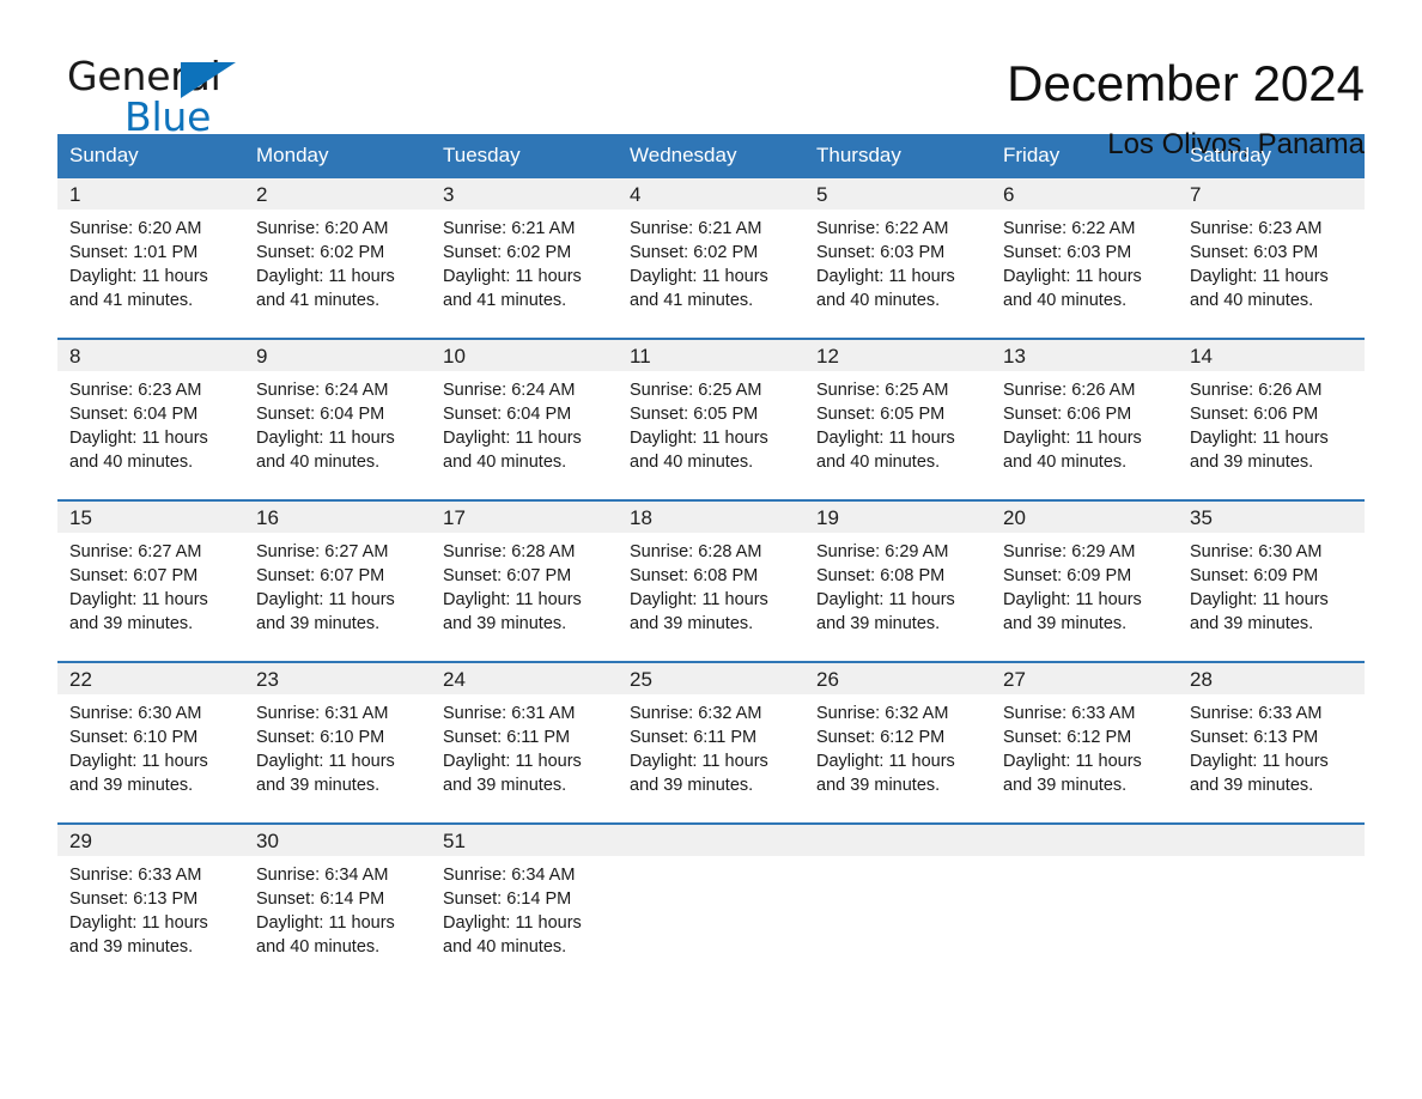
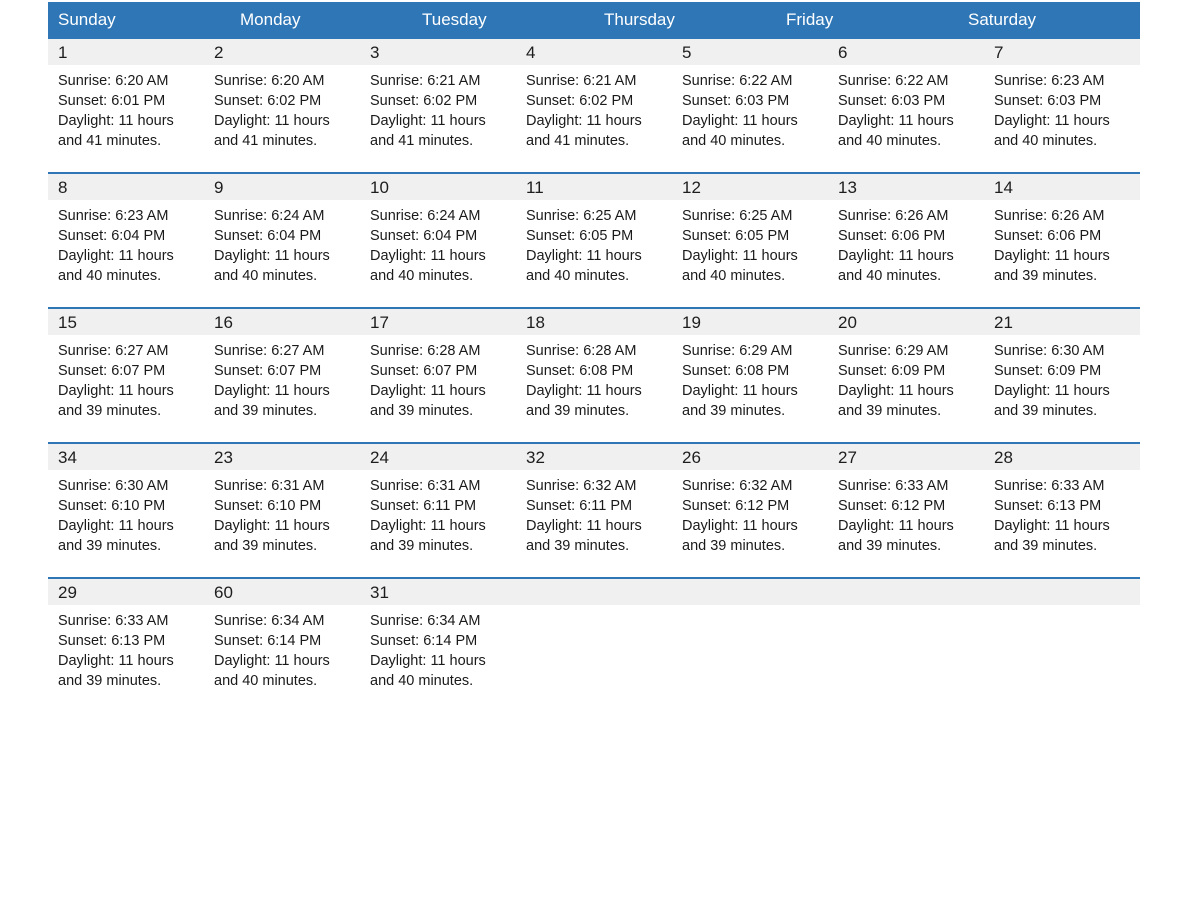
- General
- Blue
- December 2024
- Los Olivos, Panama
  Sunday
  Monday
  Tuesday
- Wednesday
  Thursday
  Friday
  Saturday
  1
  Sunrise: 6:20 AM
- Sunset: 1:01 PM
+ Sunset: 6:01 PM
  Daylight: 11 hours
  and 41 minutes.
  2
  Sunrise: 6:20 AM
  Sunset: 6:02 PM
  Daylight: 11 hours
  and 41 minutes.
  3
  Sunrise: 6:21 AM
  Sunset: 6:02 PM
  Daylight: 11 hours
  and 41 minutes.
  4
  Sunrise: 6:21 AM
  Sunset: 6:02 PM
  Daylight: 11 hours
  and 41 minutes.
  5
  Sunrise: 6:22 AM
  Sunset: 6:03 PM
  Daylight: 11 hours
  and 40 minutes.
  6
  Sunrise: 6:22 AM
  Sunset: 6:03 PM
  Daylight: 11 hours
  and 40 minutes.
  7
  Sunrise: 6:23 AM
  Sunset: 6:03 PM
  Daylight: 11 hours
  and 40 minutes.
  8
  Sunrise: 6:23 AM
  Sunset: 6:04 PM
  Daylight: 11 hours
  and 40 minutes.
  9
  Sunrise: 6:24 AM
  Sunset: 6:04 PM
  Daylight: 11 hours
  and 40 minutes.
  10
  Sunrise: 6:24 AM
  Sunset: 6:04 PM
  Daylight: 11 hours
  and 40 minutes.
  11
  Sunrise: 6:25 AM
  Sunset: 6:05 PM
  Daylight: 11 hours
  and 40 minutes.
  12
  Sunrise: 6:25 AM
  Sunset: 6:05 PM
  Daylight: 11 hours
  and 40 minutes.
  13
  Sunrise: 6:26 AM
  Sunset: 6:06 PM
  Daylight: 11 hours
  and 40 minutes.
  14
  Sunrise: 6:26 AM
  Sunset: 6:06 PM
  Daylight: 11 hours
  and 39 minutes.
  15
  Sunrise: 6:27 AM
  Sunset: 6:07 PM
  Daylight: 11 hours
  and 39 minutes.
  16
  Sunrise: 6:27 AM
  Sunset: 6:07 PM
  Daylight: 11 hours
  and 39 minutes.
  17
  Sunrise: 6:28 AM
  Sunset: 6:07 PM
  Daylight: 11 hours
  and 39 minutes.
  18
  Sunrise: 6:28 AM
  Sunset: 6:08 PM
  Daylight: 11 hours
  and 39 minutes.
  19
  Sunrise: 6:29 AM
  Sunset: 6:08 PM
  Daylight: 11 hours
  and 39 minutes.
  20
  Sunrise: 6:29 AM
  Sunset: 6:09 PM
  Daylight: 11 hours
  and 39 minutes.
- 35
+ 21
  Sunrise: 6:30 AM
  Sunset: 6:09 PM
  Daylight: 11 hours
  and 39 minutes.
- 22
+ 34
  Sunrise: 6:30 AM
  Sunset: 6:10 PM
  Daylight: 11 hours
  and 39 minutes.
  23
  Sunrise: 6:31 AM
  Sunset: 6:10 PM
  Daylight: 11 hours
  and 39 minutes.
  24
  Sunrise: 6:31 AM
  Sunset: 6:11 PM
  Daylight: 11 hours
  and 39 minutes.
- 25
+ 32
  Sunrise: 6:32 AM
  Sunset: 6:11 PM
  Daylight: 11 hours
  and 39 minutes.
  26
  Sunrise: 6:32 AM
  Sunset: 6:12 PM
  Daylight: 11 hours
  and 39 minutes.
  27
  Sunrise: 6:33 AM
  Sunset: 6:12 PM
  Daylight: 11 hours
  and 39 minutes.
  28
  Sunrise: 6:33 AM
  Sunset: 6:13 PM
  Daylight: 11 hours
  and 39 minutes.
  29
  Sunrise: 6:33 AM
  Sunset: 6:13 PM
  Daylight: 11 hours
  and 39 minutes.
- 30
+ 60
  Sunrise: 6:34 AM
  Sunset: 6:14 PM
  Daylight: 11 hours
  and 40 minutes.
- 51
+ 31
  Sunrise: 6:34 AM
  Sunset: 6:14 PM
  Daylight: 11 hours
  and 40 minutes.
